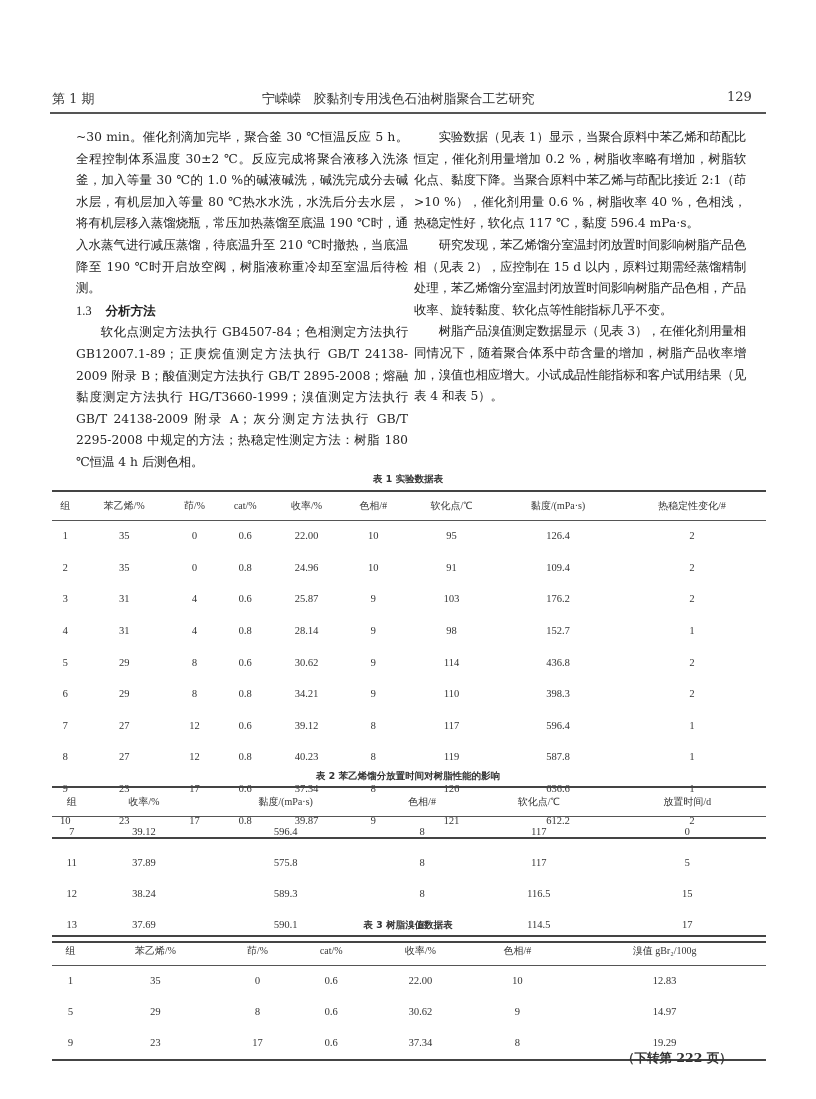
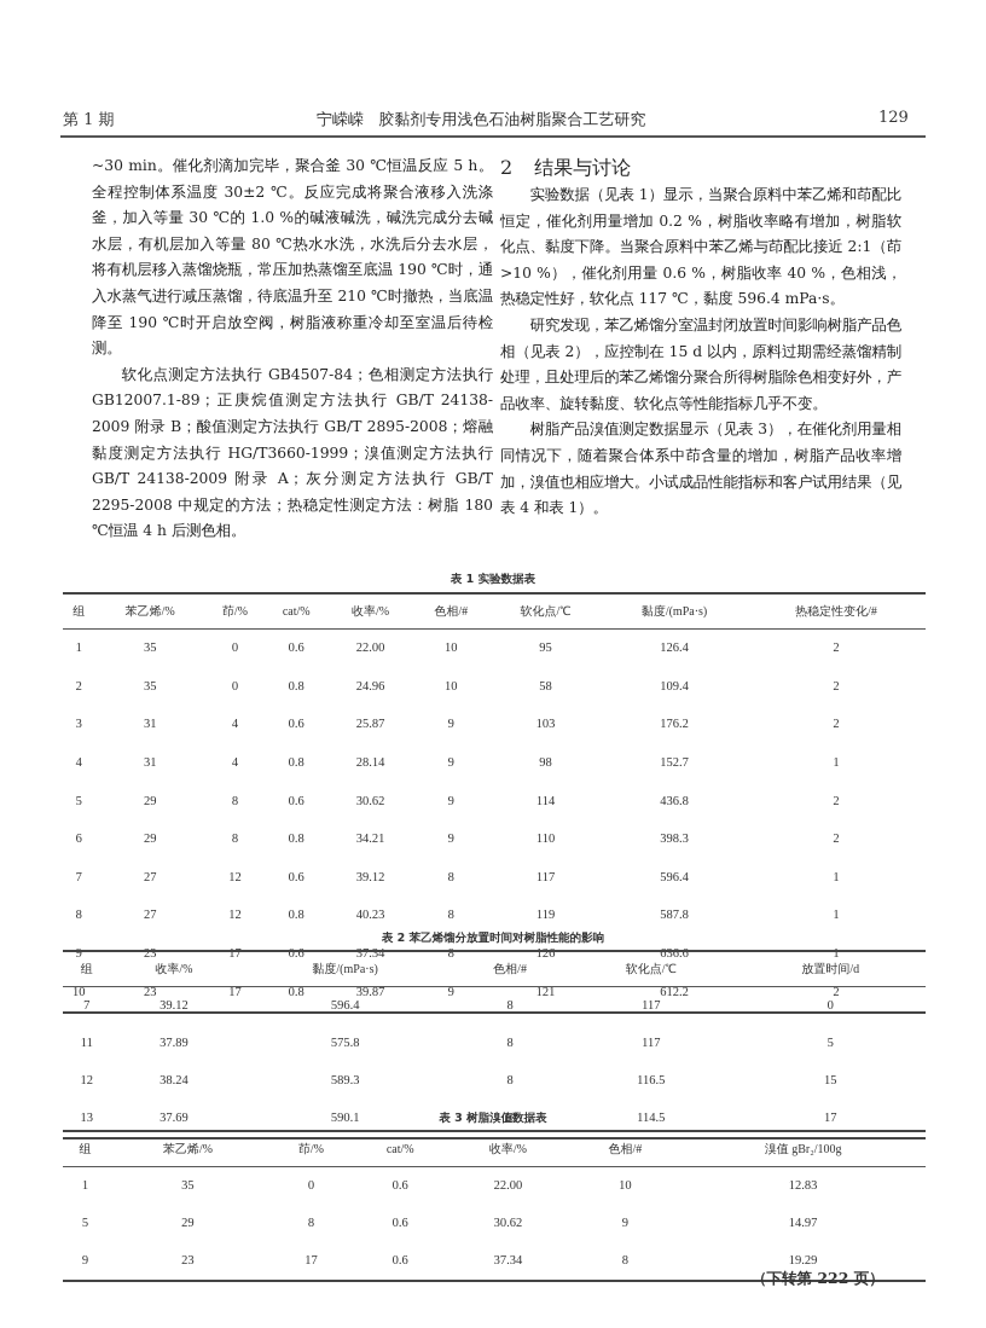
  第 1 期
  宁嵘嵘 胶黏剂专用浅色石油树脂聚合工艺研究
  129
  ~30 min。催化剂滴加完毕，聚合釜 30 ℃恒温反应 5 h。全程控制体系温度 30±2 ℃。反应完成将聚合液移入洗涤釜，加入等量 30 ℃的 1.0 %的碱液碱洗，碱洗完成分去碱水层，有机层加入等量 80 ℃热水水洗，水洗后分去水层，将有机层移入蒸馏烧瓶，常压加热蒸馏至底温 190 ℃时，通入水蒸气进行减压蒸馏，待底温升至 210 ℃时撤热，当底温降至 190 ℃时开启放空阀，树脂液称重冷却至室温后待检测。
- 1.3 分析方法
  软化点测定方法执行 GB4507-84；色相测定方法执行 GB12007.1-89；正庚烷值测定方法执行 GB/T 24138-2009 附录 B；酸值测定方法执行 GB/T 2895-2008；熔融黏度测定方法执行 HG/T3660-1999；溴值测定方法执行 GB/T 24138-2009 附录 A；灰分测定方法执行 GB/T 2295-2008 中规定的方法；热稳定性测定方法：树脂 180 ℃恒温 4 h 后测色相。
+ 2 结果与讨论
  实验数据（见表 1）显示，当聚合原料中苯乙烯和茚配比恒定，催化剂用量增加 0.2 %，树脂收率略有增加，树脂软化点、黏度下降。当聚合原料中苯乙烯与茚配比接近 2:1（茚>10 %），催化剂用量 0.6 %，树脂收率 40 %，色相浅，热稳定性好，软化点 117 ℃，黏度 596.4 mPa·s。
- 研究发现，苯乙烯馏分室温封闭放置时间影响树脂产品色相（见表 2），应控制在 15 d 以内，原料过期需经蒸馏精制处理，苯乙烯馏分室温封闭放置时间影响树脂产品色相，产品收率、旋转黏度、软化点等性能指标几乎不变。
+ 研究发现，苯乙烯馏分室温封闭放置时间影响树脂产品色相（见表 2），应控制在 15 d 以内，原料过期需经蒸馏精制处理，且处理后的苯乙烯馏分聚合所得树脂除色相变好外，产品收率、旋转黏度、软化点等性能指标几乎不变。
- 树脂产品溴值测定数据显示（见表 3），在催化剂用量相同情况下，随着聚合体系中茚含量的增加，树脂产品收率增加，溴值也相应增大。小试成品性能指标和客户试用结果（见表 4 和表 5）。
+ 树脂产品溴值测定数据显示（见表 3），在催化剂用量相同情况下，随着聚合体系中茚含量的增加，树脂产品收率增加，溴值也相应增大。小试成品性能指标和客户试用结果（见表 4 和表 1）。
  表 1 实验数据表
  组	苯乙烯/%	茚/%	cat/%	收率/%	色相/#	软化点/℃	黏度/(mPa·s)	热稳定性变化/#
  1	35	0	0.6	22.00	10	95	126.4	2
- 2	35	0	0.8	24.96	10	91	109.4	2
+ 2	35	0	0.8	24.96	10	58	109.4	2
  3	31	4	0.6	25.87	9	103	176.2	2
  4	31	4	0.8	28.14	9	98	152.7	1
  5	29	8	0.6	30.62	9	114	436.8	2
  6	29	8	0.8	34.21	9	110	398.3	2
  7	27	12	0.6	39.12	8	117	596.4	1
  8	27	12	0.8	40.23	8	119	587.8	1
  9	23	17	0.6	37.34	8	126	636.6	1
  10	23	17	0.8	39.87	9	121	612.2	2
  表 2 苯乙烯馏分放置时间对树脂性能的影响
  组	收率/%	黏度/(mPa·s)	色相/#	软化点/℃	放置时间/d
  7	39.12	596.4	8	117	0
  11	37.89	575.8	8	117	5
  12	38.24	589.3	8	116.5	15
  13	37.69	590.1	10	114.5	17
  表 3 树脂溴值数据表
  组	苯乙烯/%	茚/%	cat/%	收率/%	色相/#	溴值 gBr₂/100g
  1	35	0	0.6	22.00	10	12.83
  5	29	8	0.6	30.62	9	14.97
  9	23	17	0.6	37.34	8	19.29
  （下转第 222 页）
